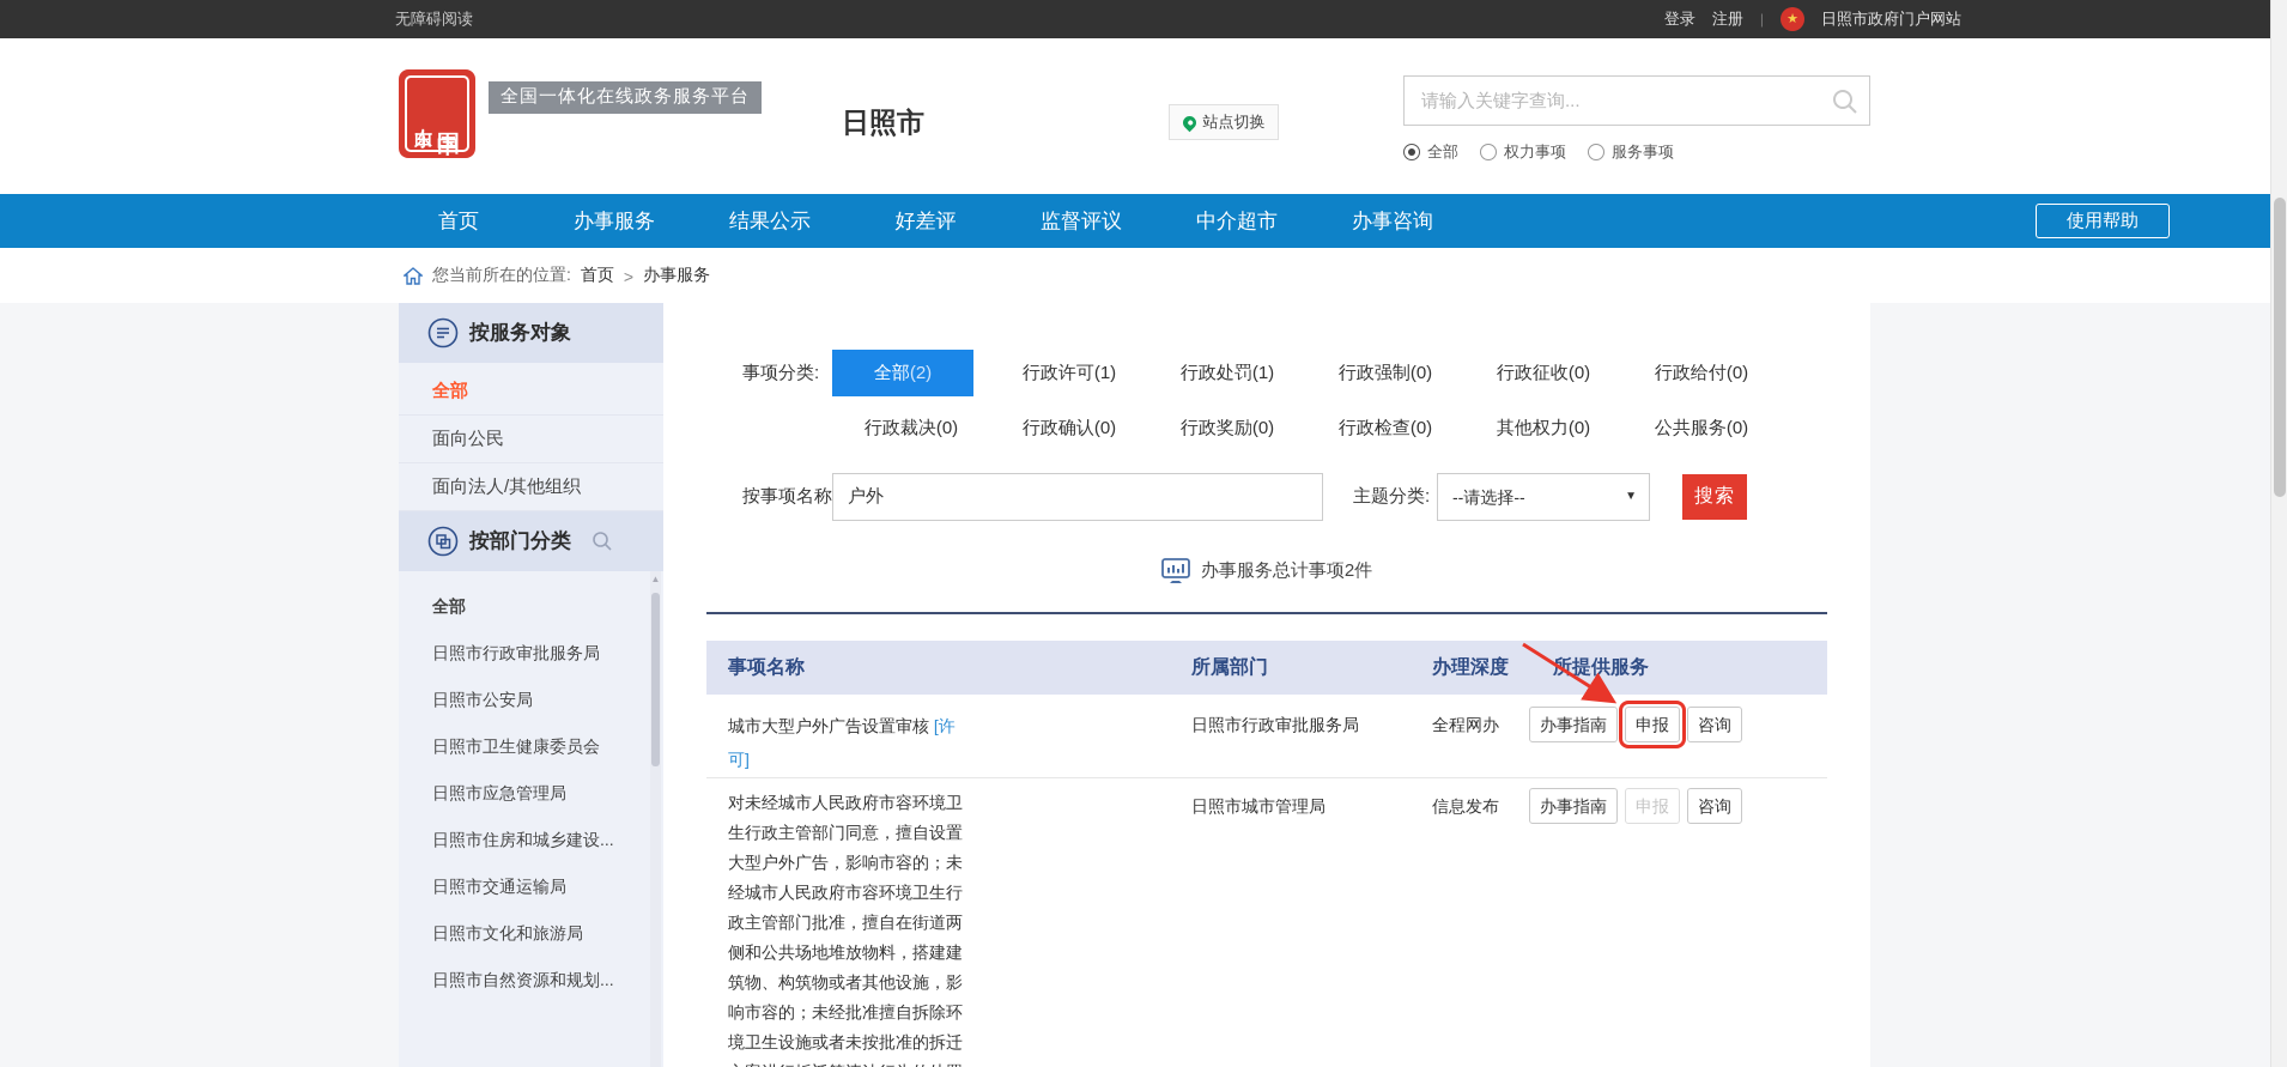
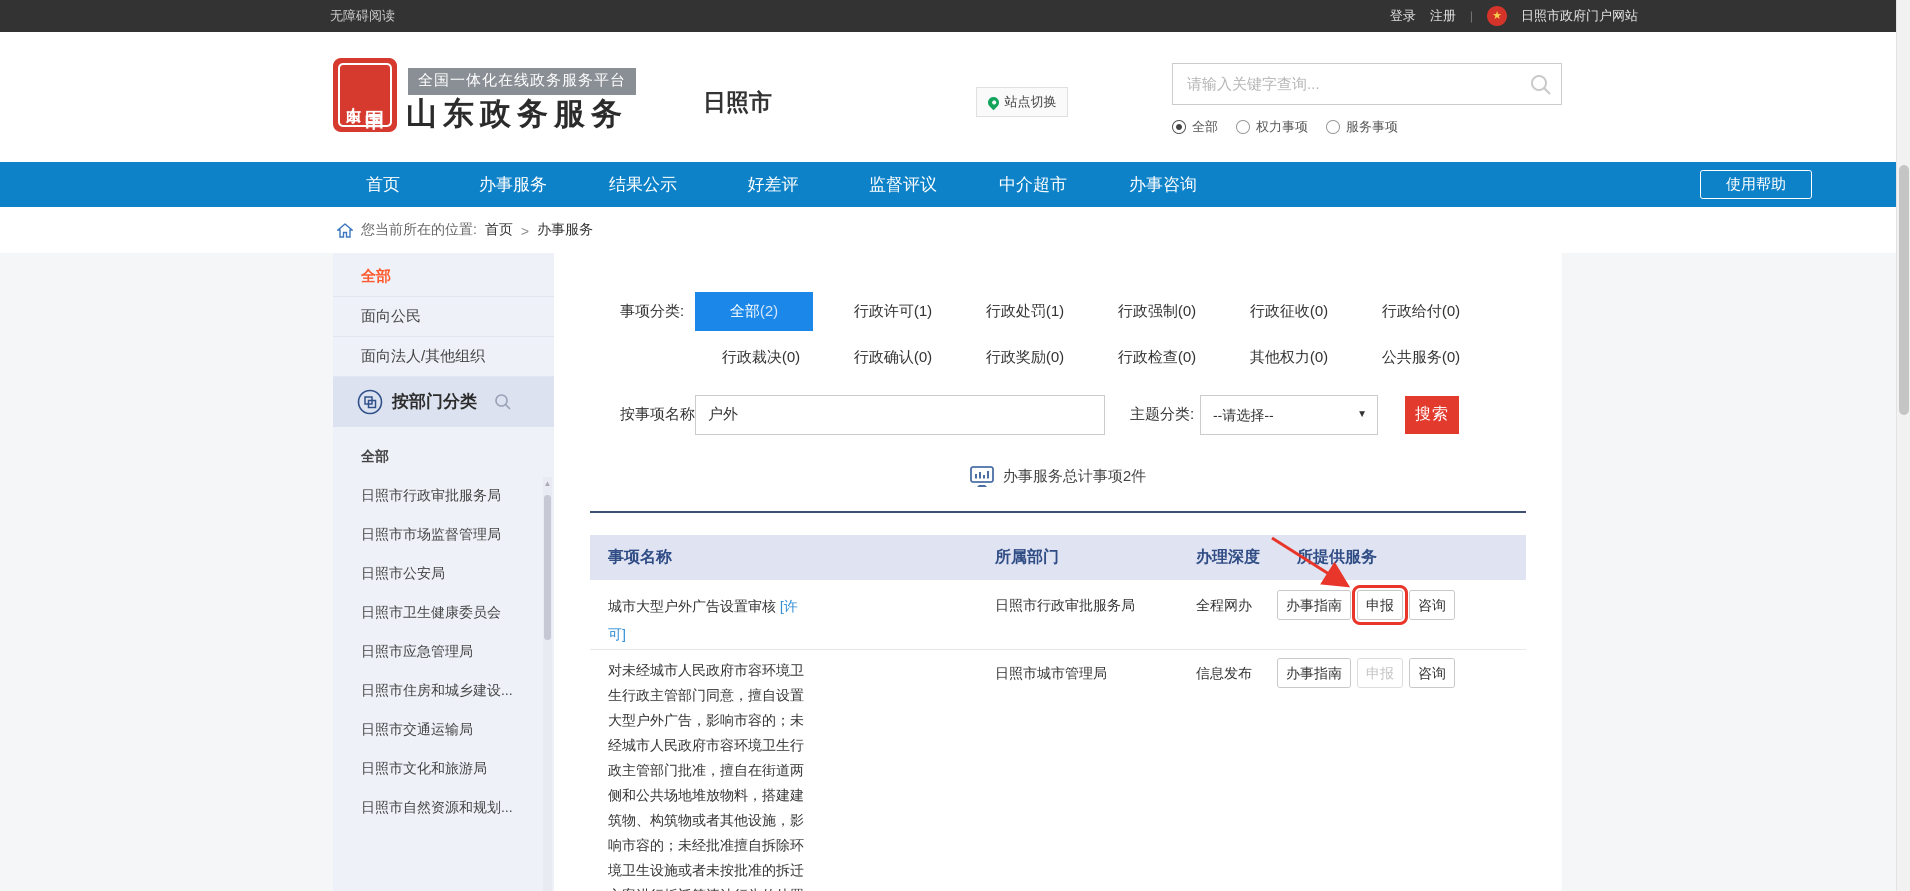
  无障碍阅读
  登录
  注册
  |
  ★
  日照市政府门户网站
  全国一体化在线政务服务平台
+ 山东政务服务
  日照市
  站点切换
  请输入关键字查询...
  全部
  权力事项
  服务事项
  首页
  办事服务
  结果公示
  好差评
  监督评议
  中介超市
  办事咨询
  使用帮助
  您当前所在的位置:
  首页
  >
  办事服务
- 按服务对象
  全部
  面向公民
  面向法人/其他组织
  按部门分类
  全部
  日照市行政审批服务局
+ 日照市市场监督管理局
  日照市公安局
  日照市卫生健康委员会
  日照市应急管理局
  日照市住房和城乡建设...
  日照市交通运输局
  日照市文化和旅游局
  日照市自然资源和规划...
  ▲
  事项分类:
  全部(2)
  行政许可(1)
  行政处罚(1)
  行政强制(0)
  行政征收(0)
  行政给付(0)
  行政裁决(0)
  行政确认(0)
  行政奖励(0)
  行政检查(0)
  其他权力(0)
  公共服务(0)
  按事项名称
  户外
  主题分类:
  --请选择--
  ▼
  搜索
  办事服务总计事项2件
  事项名称
  所属部门
  办理深度
  提供服务
  城市大型户外广告设置审核 [许可]
  日照市行政审批服务局
  全程网办
  办事指南
  申报
  咨询
  对未经城市人民政府市容环境卫生行政主管部门同意，擅自设置大型户外广告，影响市容的；未经城市人民政府市容环境卫生行政主管部门批准，擅自在街道两侧和公共场地堆放物料，搭建建筑物、构筑物或者其他设施，影响市容的；未经批准擅自拆除环境卫生设施或者未按批准的拆迁
  日照市城市管理局
  信息发布
  办事指南
  申报
  咨询
